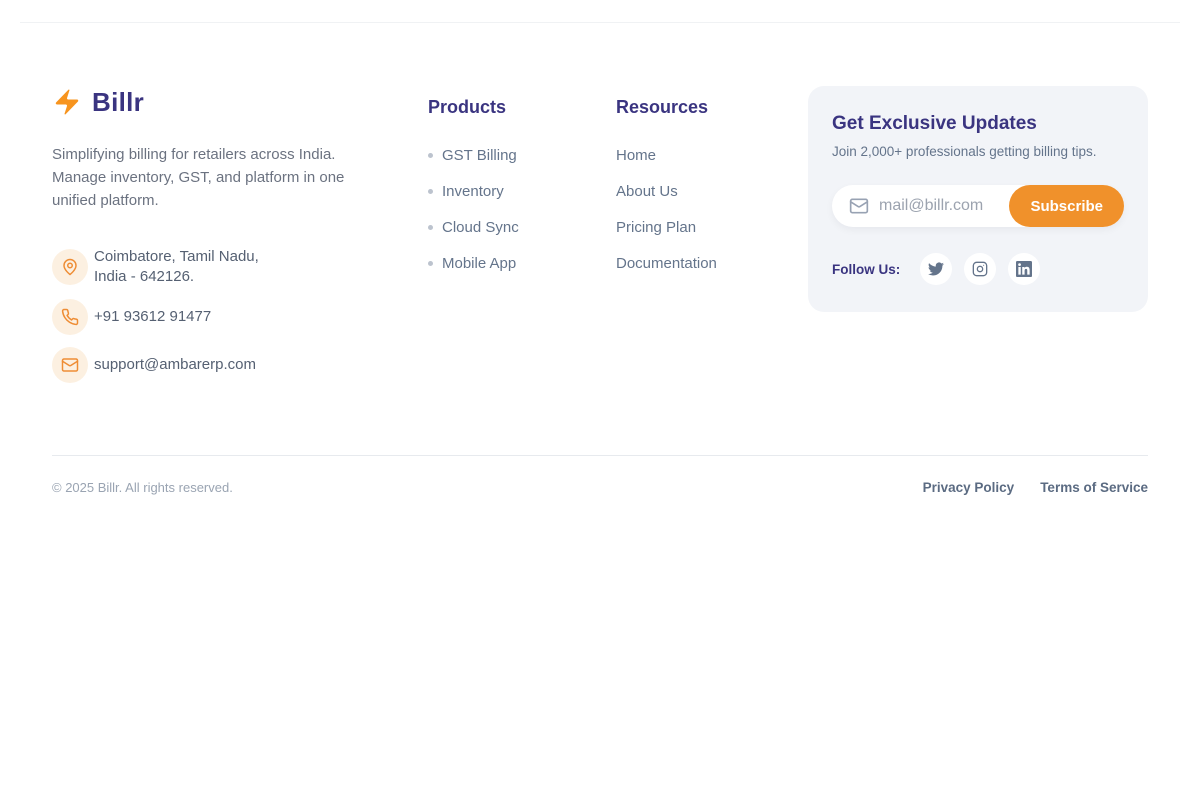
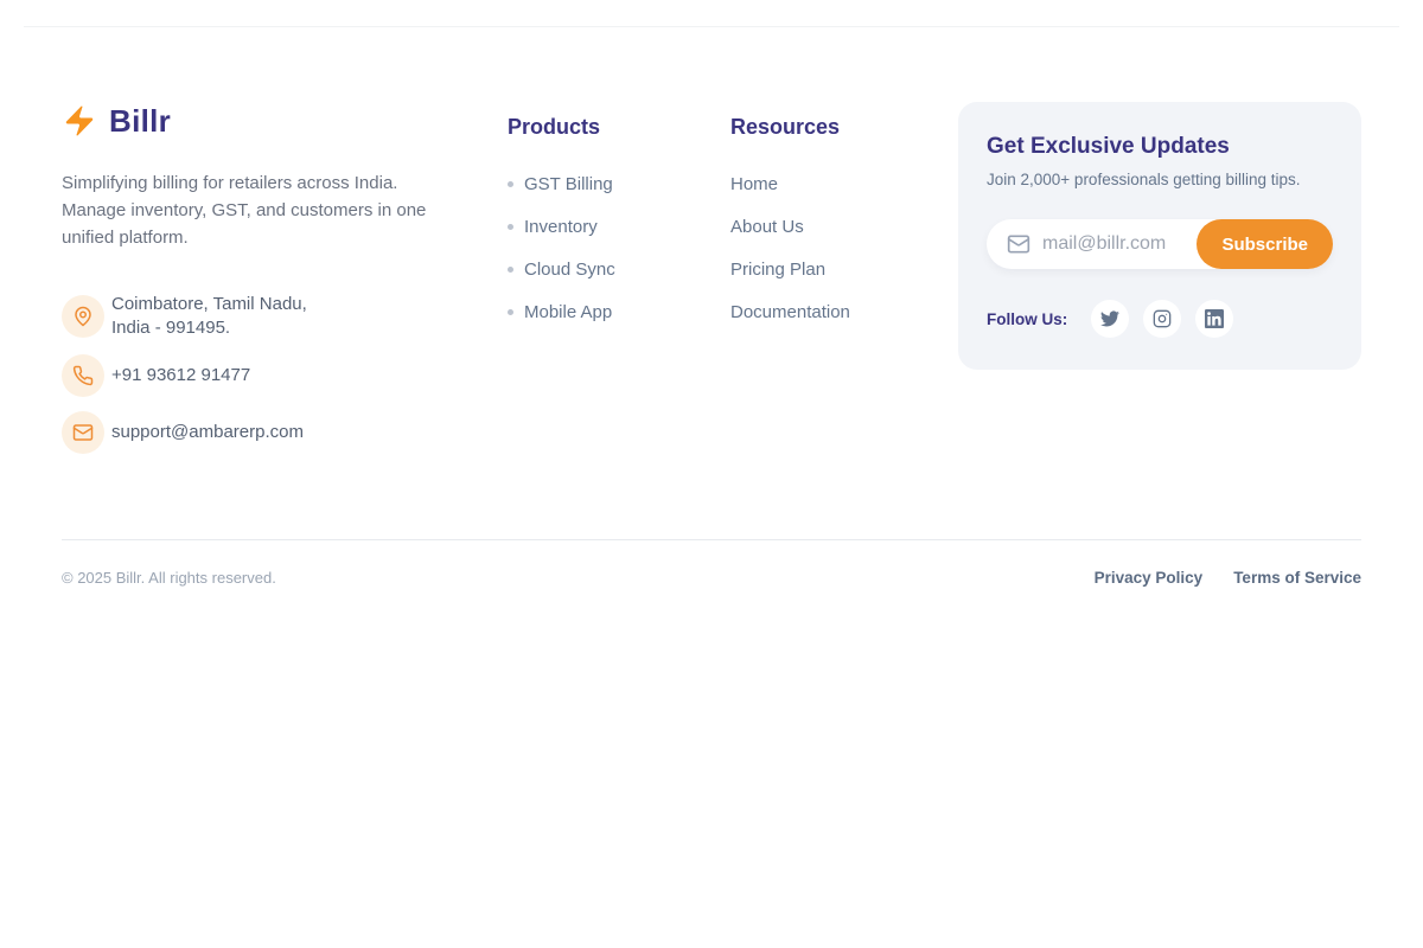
  Billr
- Simplifying billing for retailers across India. Manage inventory, GST, and platform in one unified platform.
+ Simplifying billing for retailers across India. Manage inventory, GST, and customers in one unified platform.
- Coimbatore, Tamil Nadu, India - 642126.
+ Coimbatore, Tamil Nadu, India - 991495.
  +91 93612 91477
  support@ambarerp.com
  Products
  GST Billing
  Inventory
  Cloud Sync
  Mobile App
  Resources
  Home
  About Us
  Pricing Plan
  Documentation
  Get Exclusive Updates
  Join 2,000+ professionals getting billing tips.
  mail@billr.com
  Subscribe
  Follow Us:
  © 2025 Billr. All rights reserved.
  Privacy Policy
  Terms of Service
